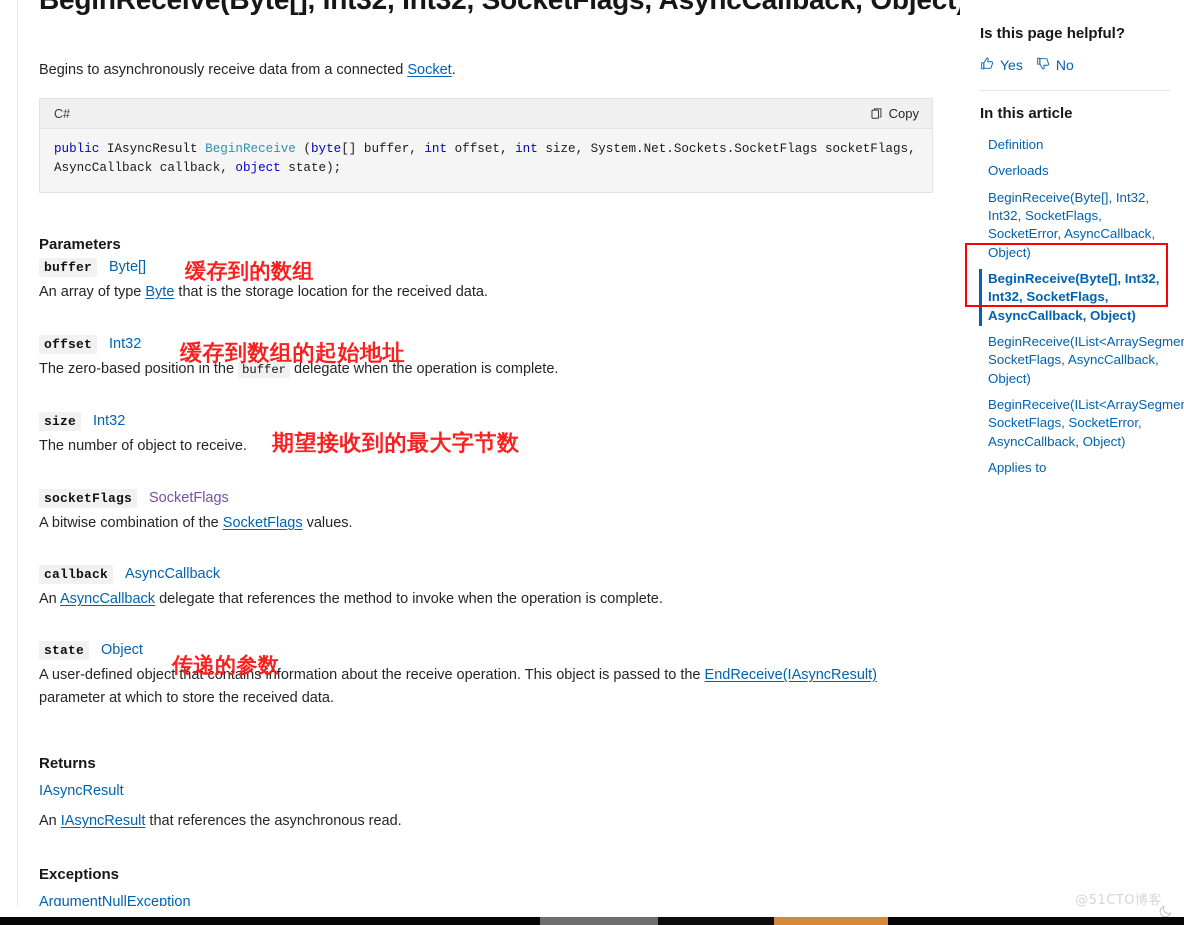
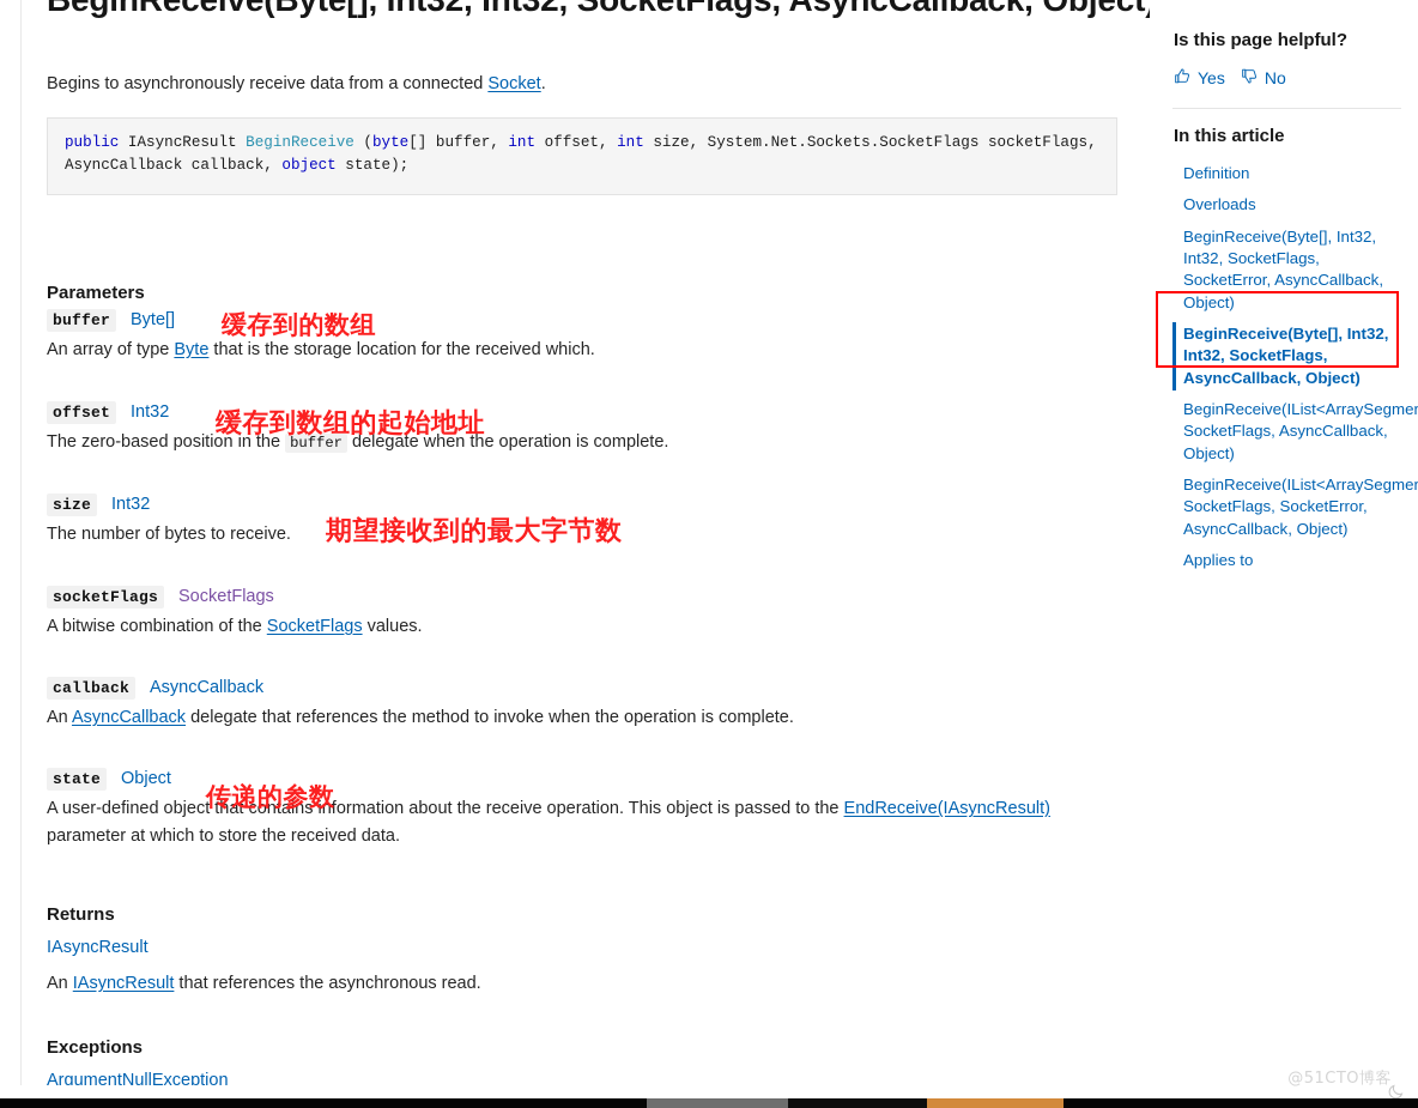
  Begins to asynchronously receive data from a connected Socket.
- C#
- Copy
  public IAsyncResult BeginReceive (byte[] buffer, int offset, int size, System.Net.Sockets.SocketFlags socketFlags, AsyncCallback callback, object state);
  Parameters
  buffer
  Byte[]
- An array of type Byte that is the storage location for the received data.
+ An array of type Byte that is the storage location for the received which.
  offset
  Int32
  The zero-based position in the buffer delegate when the operation is complete.
  size
  Int32
- The number of object to receive.
+ The number of bytes to receive.
  socketFlags
  SocketFlags
  A bitwise combination of the SocketFlags values.
  callback
  AsyncCallback
  An AsyncCallback delegate that references the method to invoke when the operation is complete.
  state
  Object
  A user-defined object that contains information about the receive operation. This object is passed to the EndReceive(IAsyncResult) parameter at which to store the received data.
  Returns
  IAsyncResult
  An IAsyncResult that references the asynchronous read.
  Exceptions
  ArgumentNullException
  缓存到的数组
  缓存到数组的起始地址
  期望接收到的最大字节数
  传递的参数
  Is this page helpful?
  Yes
  No
  In this article
  Definition
  Overloads
  BeginReceive(Byte[], Int32, Int32, SocketFlags, SocketError, AsyncCallback, Object)
  BeginReceive(Byte[], Int32, Int32, SocketFlags, AsyncCallback, Object)
  BeginReceive(IList<ArraySegme SocketFlags, AsyncCallback, Object)
  BeginReceive(IList<ArraySegme SocketFlags, SocketError, AsyncCallback, Object)
  Applies to
  @51CTO博客
